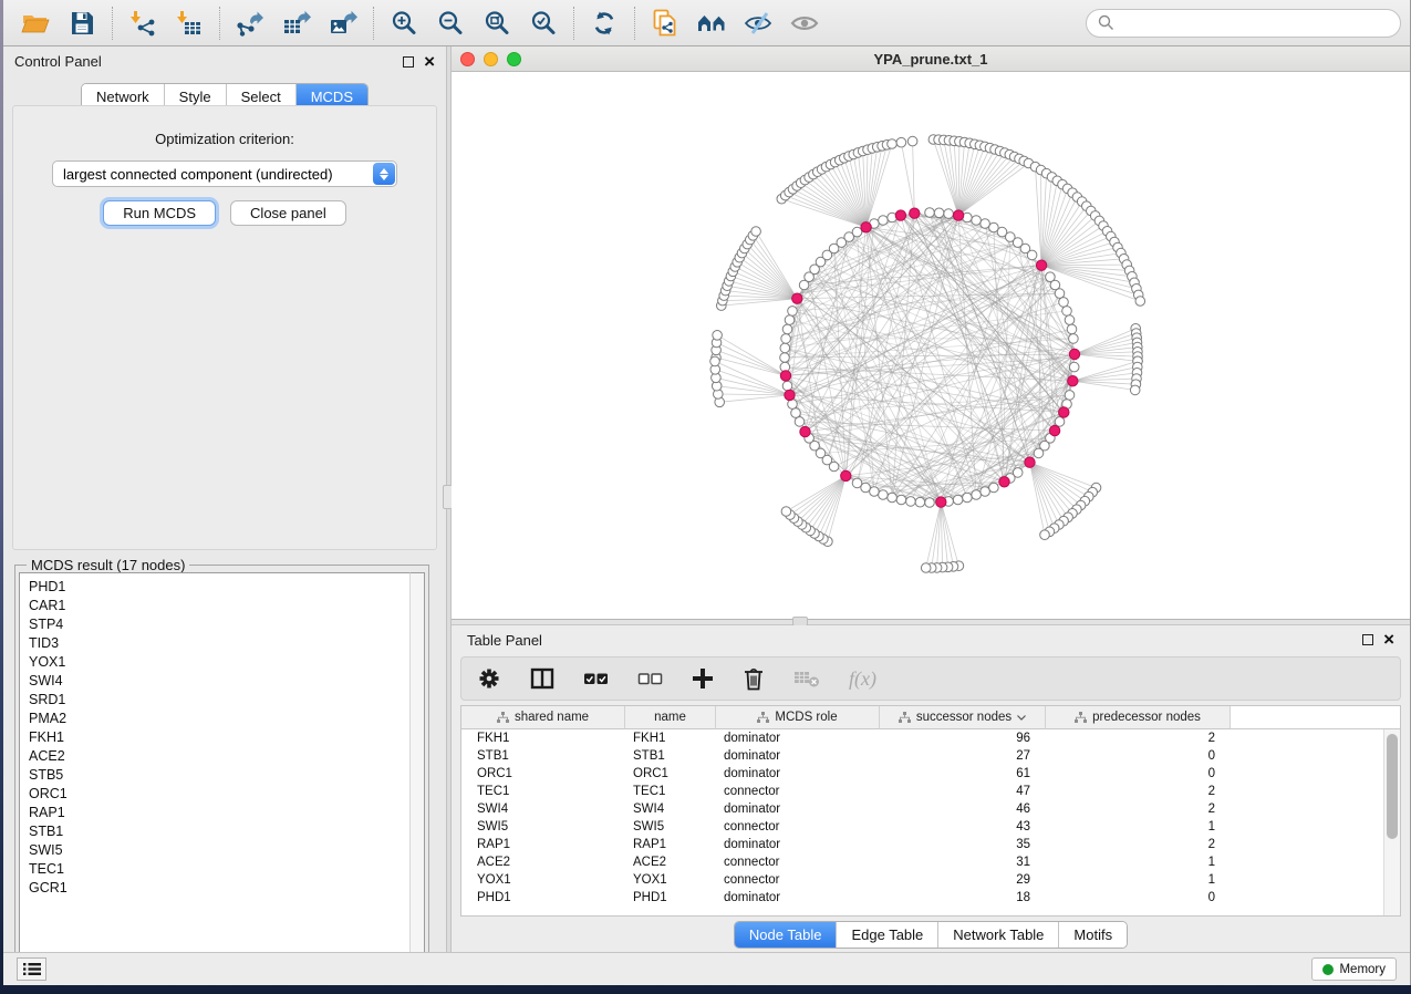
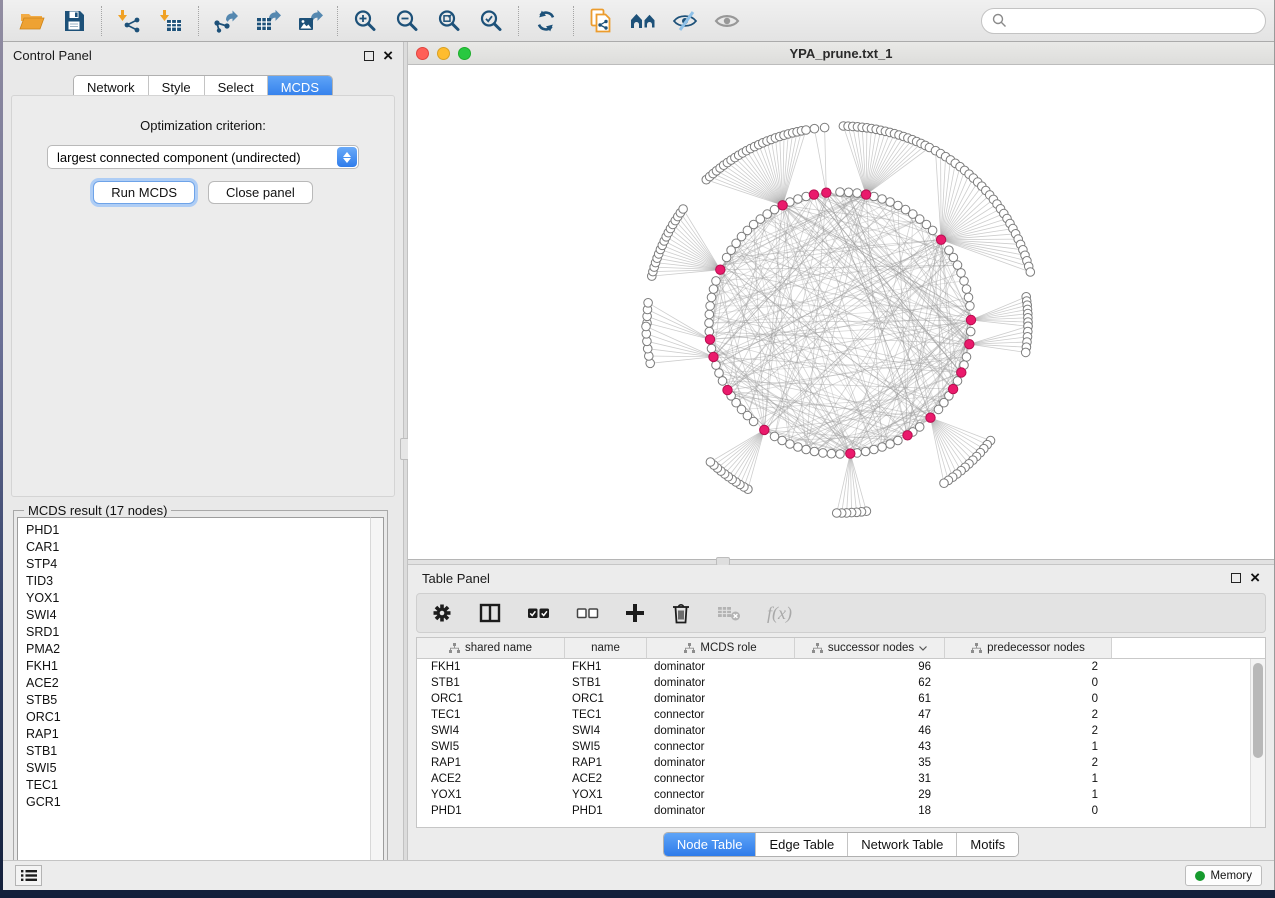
  Control Panel
  ×
  Network
  Style
  Select
  MCDS
  Optimization criterion:
  largest connected component (undirected)
  Run MCDS
  Close panel
  MCDS result (17 nodes)
  PHD1
  CAR1
  STP4
  TID3
  YOX1
  SWI4
  SRD1
  PMA2
  FKH1
  ACE2
  STB5
  ORC1
  RAP1
  STB1
  SWI5
  TEC1
  GCR1
  YPA_prune.txt_1
  Table Panel
  ×
  f(x)
  shared name
  name
  MCDS role
  successor nodes
  predecessor nodes
  FKH1
  FKH1
  dominator
  96
  2
  STB1
  STB1
  dominator
- 27
+ 62
  0
  ORC1
  ORC1
  dominator
  61
  0
  TEC1
  TEC1
  connector
  47
  2
  SWI4
  SWI4
  dominator
  46
  2
  SWI5
  SWI5
  connector
  43
  1
  RAP1
  RAP1
  dominator
  35
  2
  ACE2
  ACE2
  connector
  31
  1
  YOX1
  YOX1
  connector
  29
  1
  PHD1
  PHD1
  dominator
  18
  0
  Node Table
  Edge Table
  Network Table
  Motifs
  Memory
